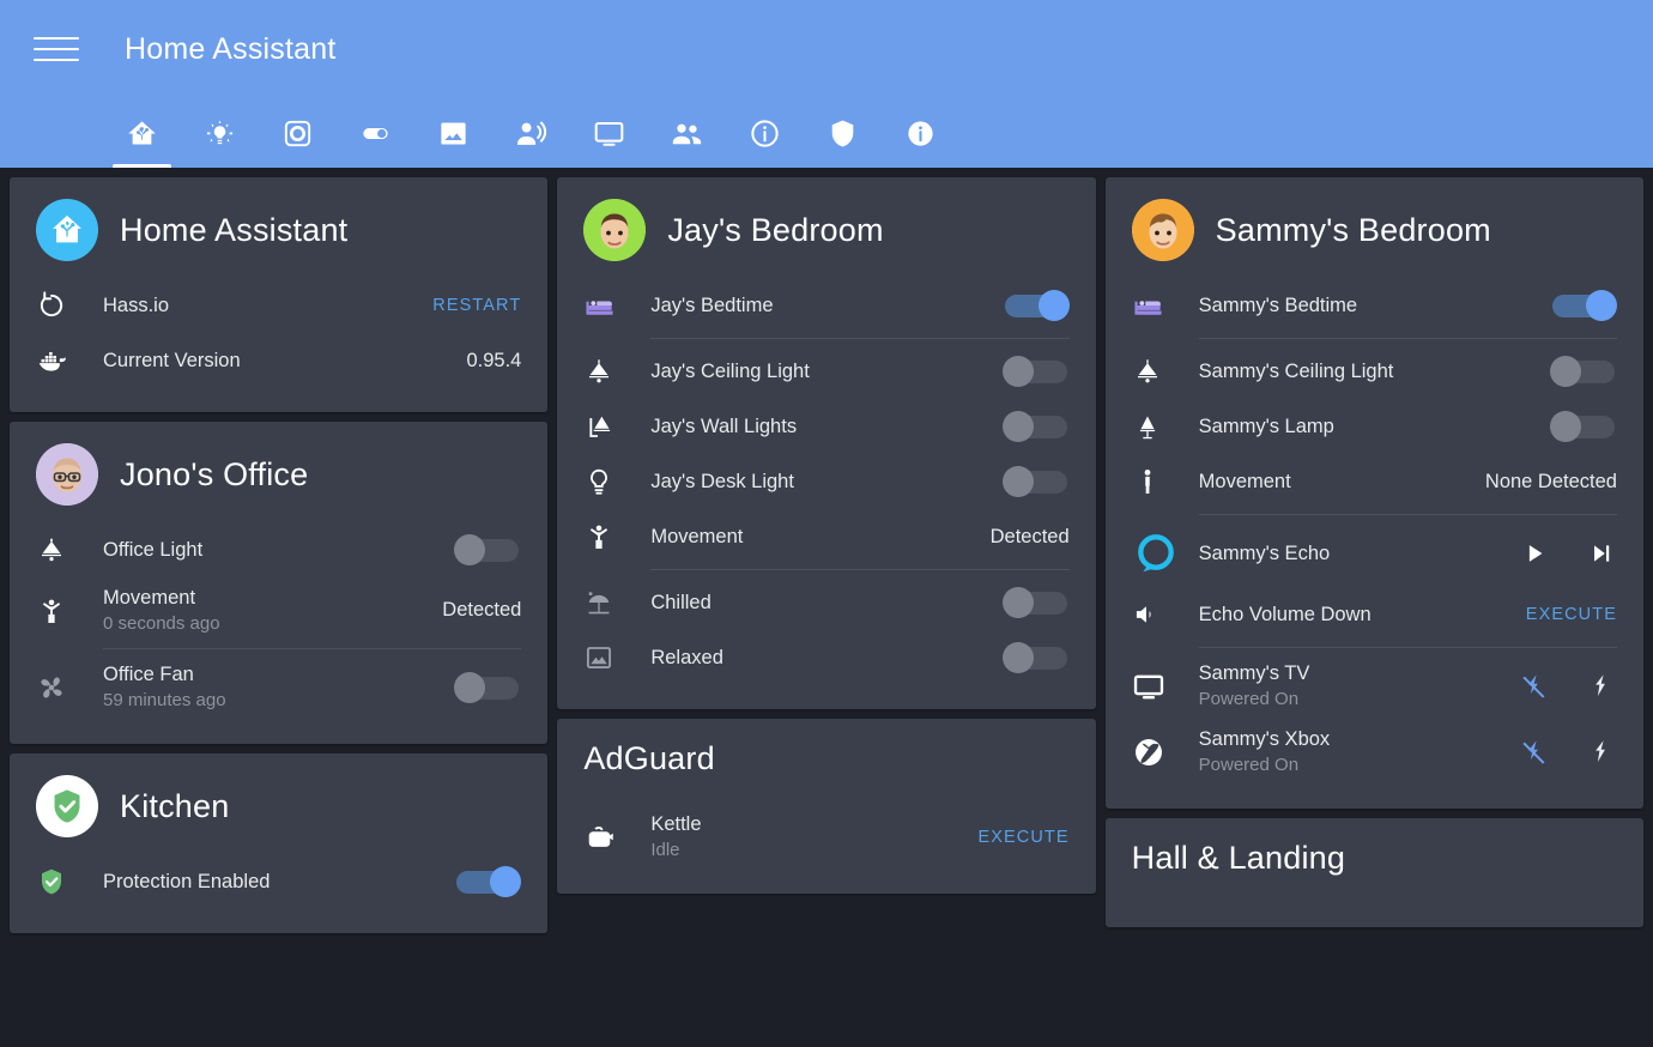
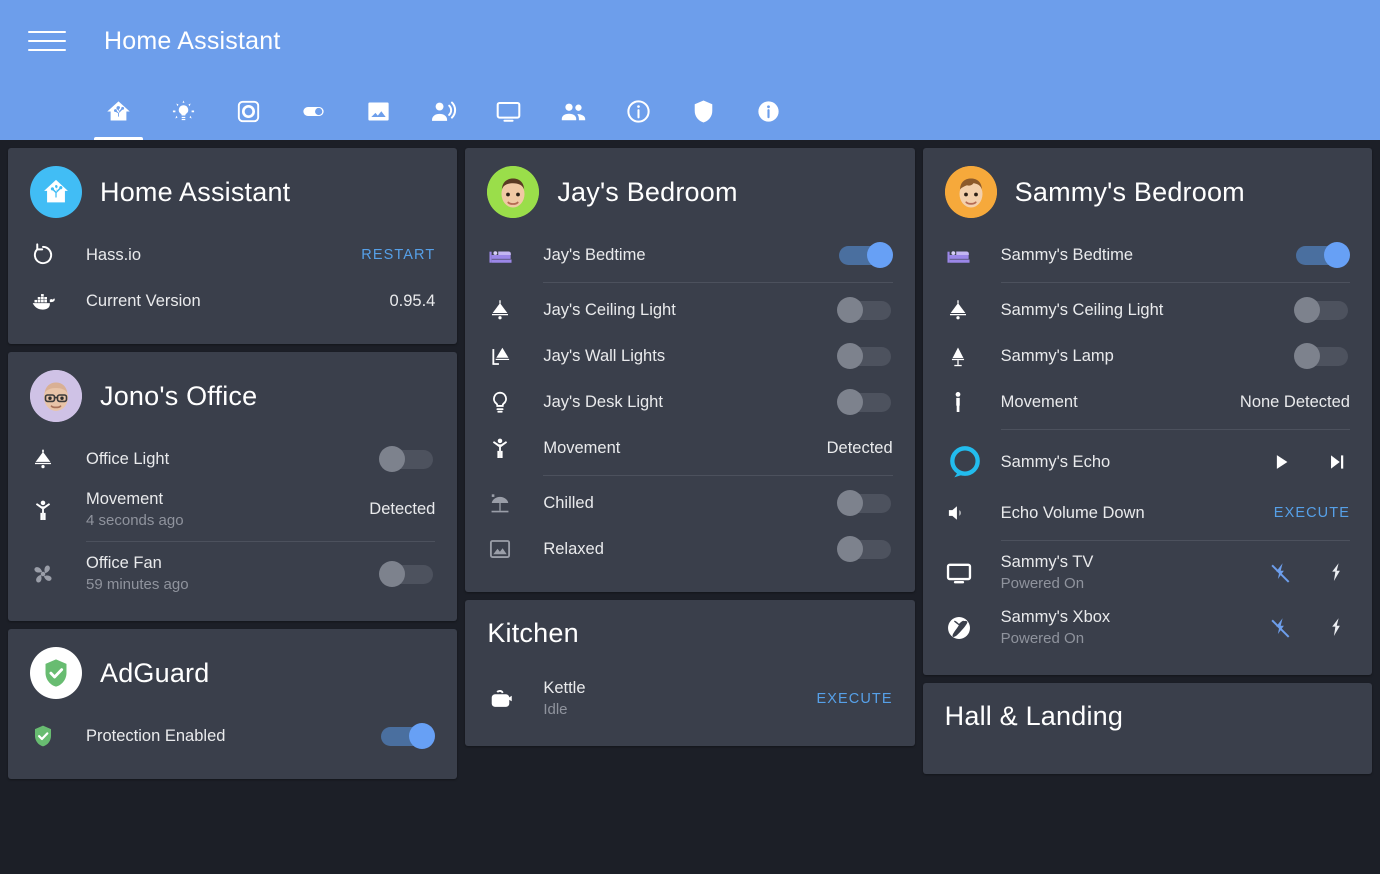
  Home Assistant
  Home Assistant
  Hass.io
  RESTART
  Current Version
  0.95.4
  Jono's Office
  Office Light
  Movement
- 0 seconds ago
+ 4 seconds ago
  Detected
  Office Fan
  59 minutes ago
- Kitchen
+ AdGuard
  Protection Enabled
  Jay's Bedroom
  Jay's Bedtime
  Jay's Ceiling Light
  Jay's Wall Lights
  Jay's Desk Light
  Movement
  Detected
  Chilled
  Relaxed
- AdGuard
+ Kitchen
  Kettle
  Idle
  EXECUTE
  Sammy's Bedroom
  Sammy's Bedtime
  Sammy's Ceiling Light
  Sammy's Lamp
  Movement
  None Detected
  Sammy's Echo
  Echo Volume Down
  EXECUTE
  Sammy's TV
  Powered On
  Sammy's Xbox
  Powered On
  Hall & Landing
